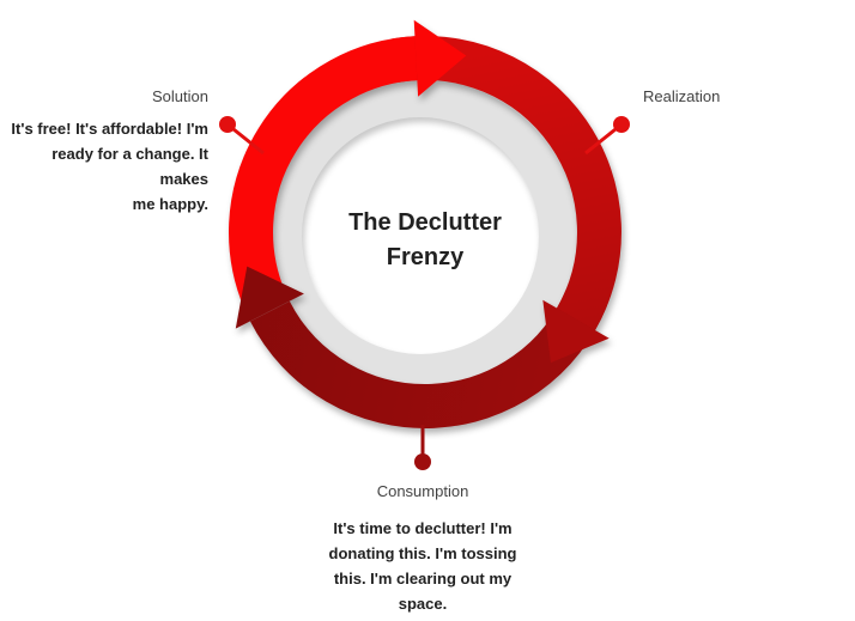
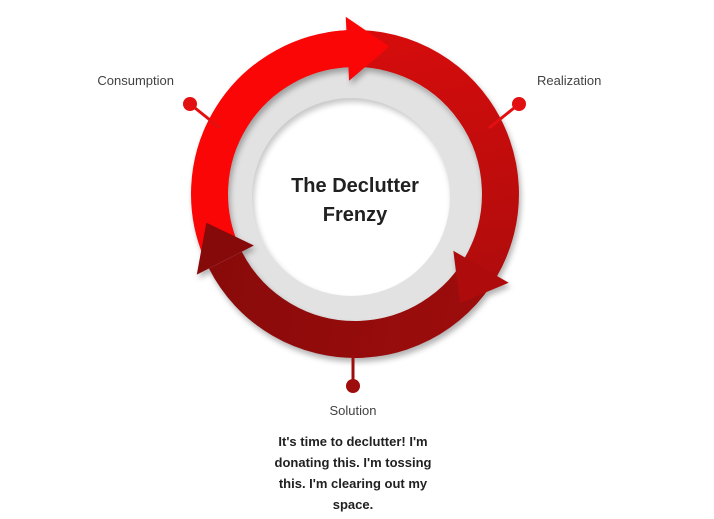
  The Declutter
  Frenzy
- Solution
+ Consumption
- It's free! It's affordable! I'm
- ready for a change. It makes
- me happy.
  Realization
- Consumption
+ Solution
  It's time to declutter! I'm
  donating this. I'm tossing
  this. I'm clearing out my
  space.
